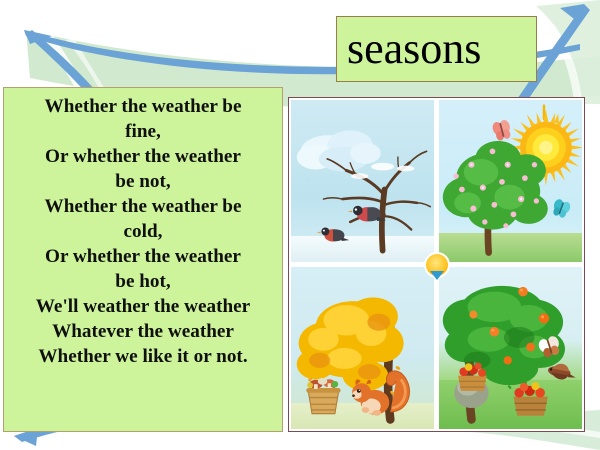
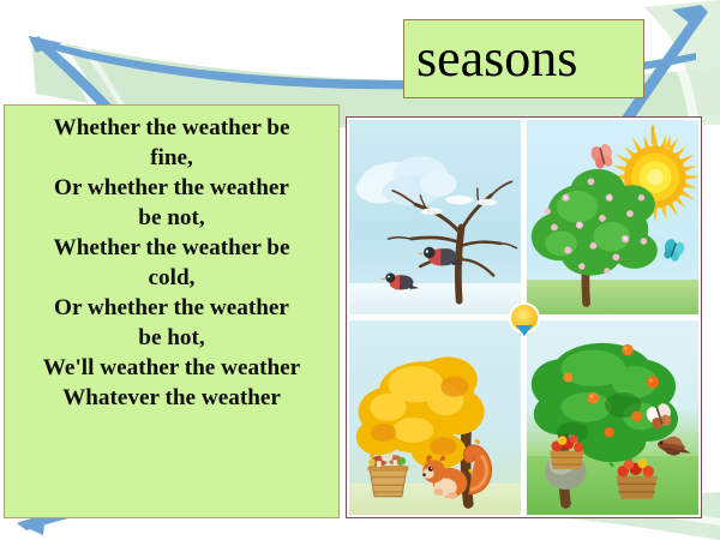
  seasons
  Whether the weather be
  fine,
  Or whether the weather
  be not,
  Whether the weather be
  cold,
  Or whether the weather
  be hot,
  We'll weather the weather
  Whatever the weather
- Whether we like it or not.
